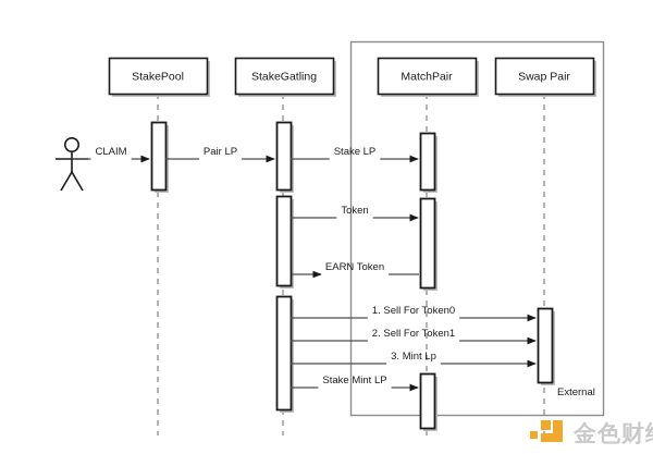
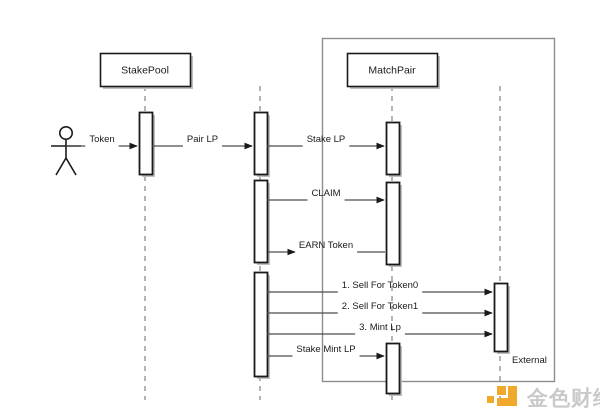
  StakePool
- StakeGatling
  MatchPair
- Swap Pair
- CLAIM
+ Token
  Pair LP
  Stake LP
- Token
+ CLAIM
  EARN Token
  1. Sell For Token0
  2. Sell For Token1
  3. Mint Lp
  Stake Mint LP
  External
  金色财
